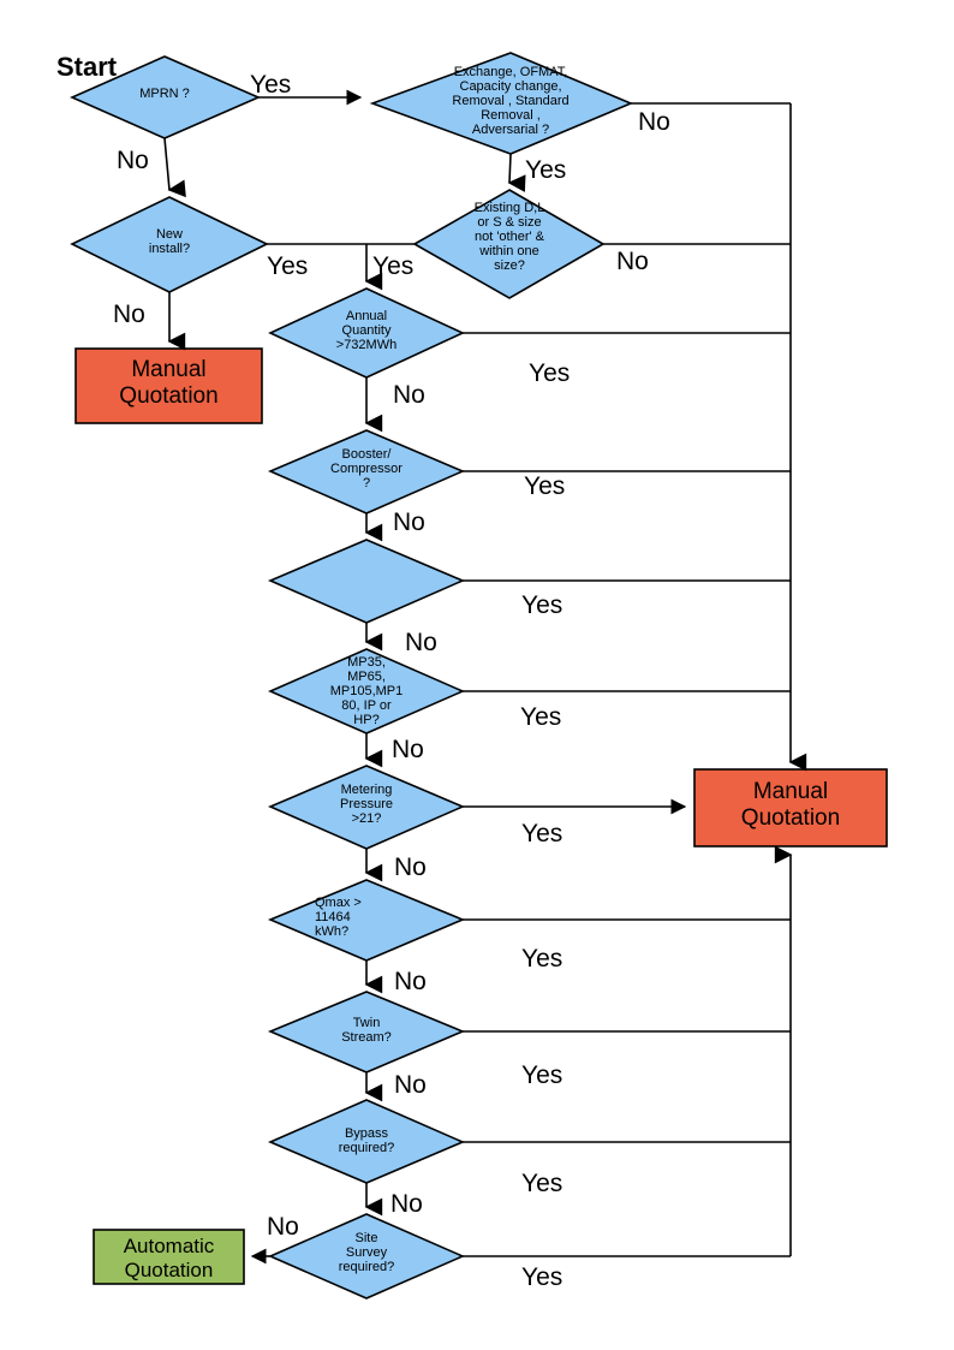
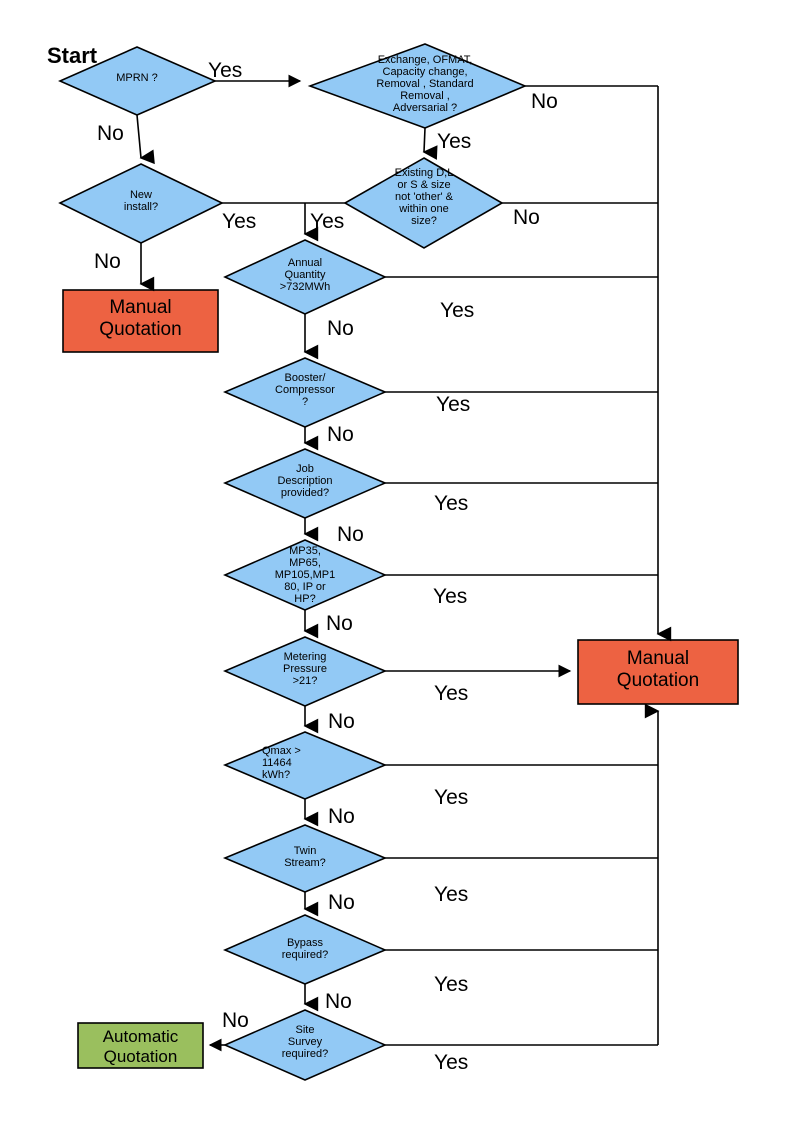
  Start
  MPRN ?
  Exchange, OFMAT,
  Capacity change,
  Removal , Standard
  Removal ,
  Adversarial ?
  New
  install?
  Existing D,L
  or S & size
  not 'other' &
  within one
  size?
  Annual
  Quantity
  >732MWh
  Booster/
  Compressor
  ?
+ Job
+ Description
+ provided?
  MP35,
  MP65,
  MP105,MP1
  80, IP or
  HP?
  Metering
  Pressure
  >21?
  Qmax >
  11464
  kWh?
  Twin
  Stream?
  Bypass
  required?
  Site
  Survey
  required?
  Manual
  Quotation
  Manual
  Quotation
  Automatic
  Quotation
  Yes
  No
  No
  Yes
  Yes
  No
  Yes
  No
  Yes
  No
  Yes
  No
  Yes
  No
  Yes
  No
  Yes
  No
  Yes
  No
  Yes
  No
  Yes
  No
  Yes
  No
